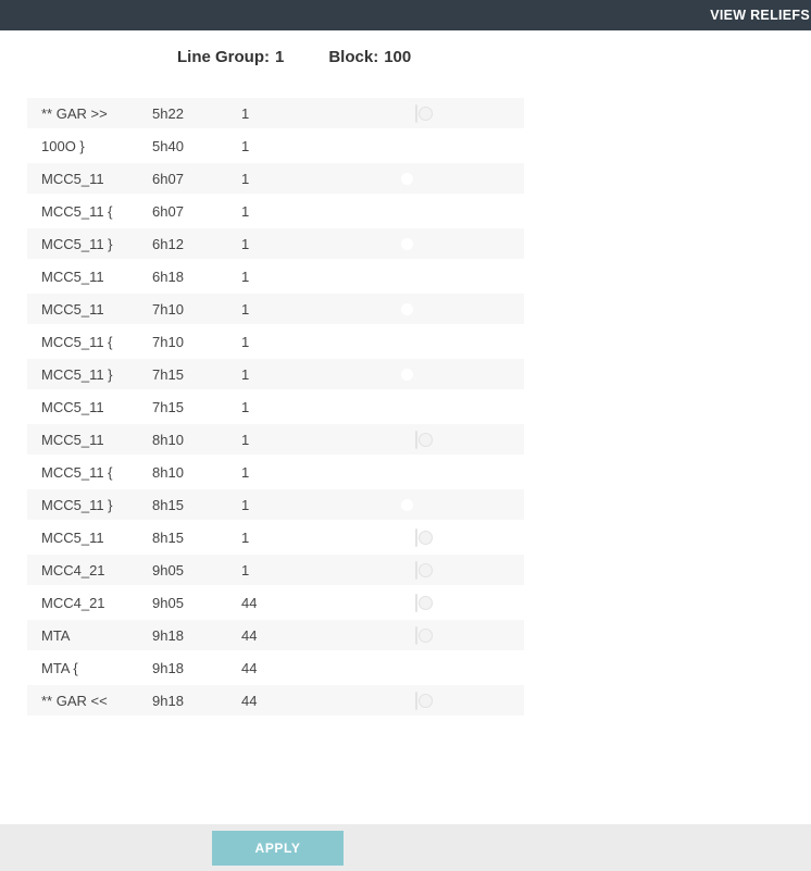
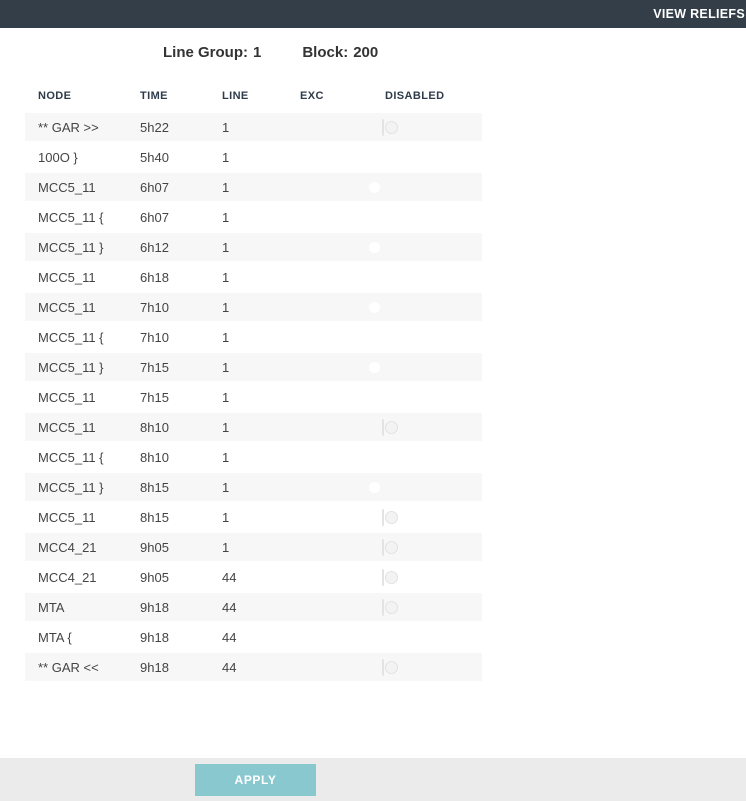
  VIEW RELIEFS
  Line Group:
  1
  Block:
- 100
+ 200
+ NODE
+ TIME
+ LINE
+ EXC
+ DISABLED
  ** GAR >>
  5h22
  1
  100O }
  5h40
  1
  MCC5_11
  6h07
  1
  MCC5_11 {
  6h07
  1
  MCC5_11 }
  6h12
  1
  MCC5_11
  6h18
  1
  MCC5_11
  7h10
  1
  MCC5_11 {
  7h10
  1
  MCC5_11 }
  7h15
  1
  MCC5_11
  7h15
  1
  MCC5_11
  8h10
  1
  MCC5_11 {
  8h10
  1
  MCC5_11 }
  8h15
  1
  MCC5_11
  8h15
  1
  MCC4_21
  9h05
  1
  MCC4_21
  9h05
  44
  MTA
  9h18
  44
  MTA {
  9h18
  44
  ** GAR <<
  9h18
  44
  APPLY
